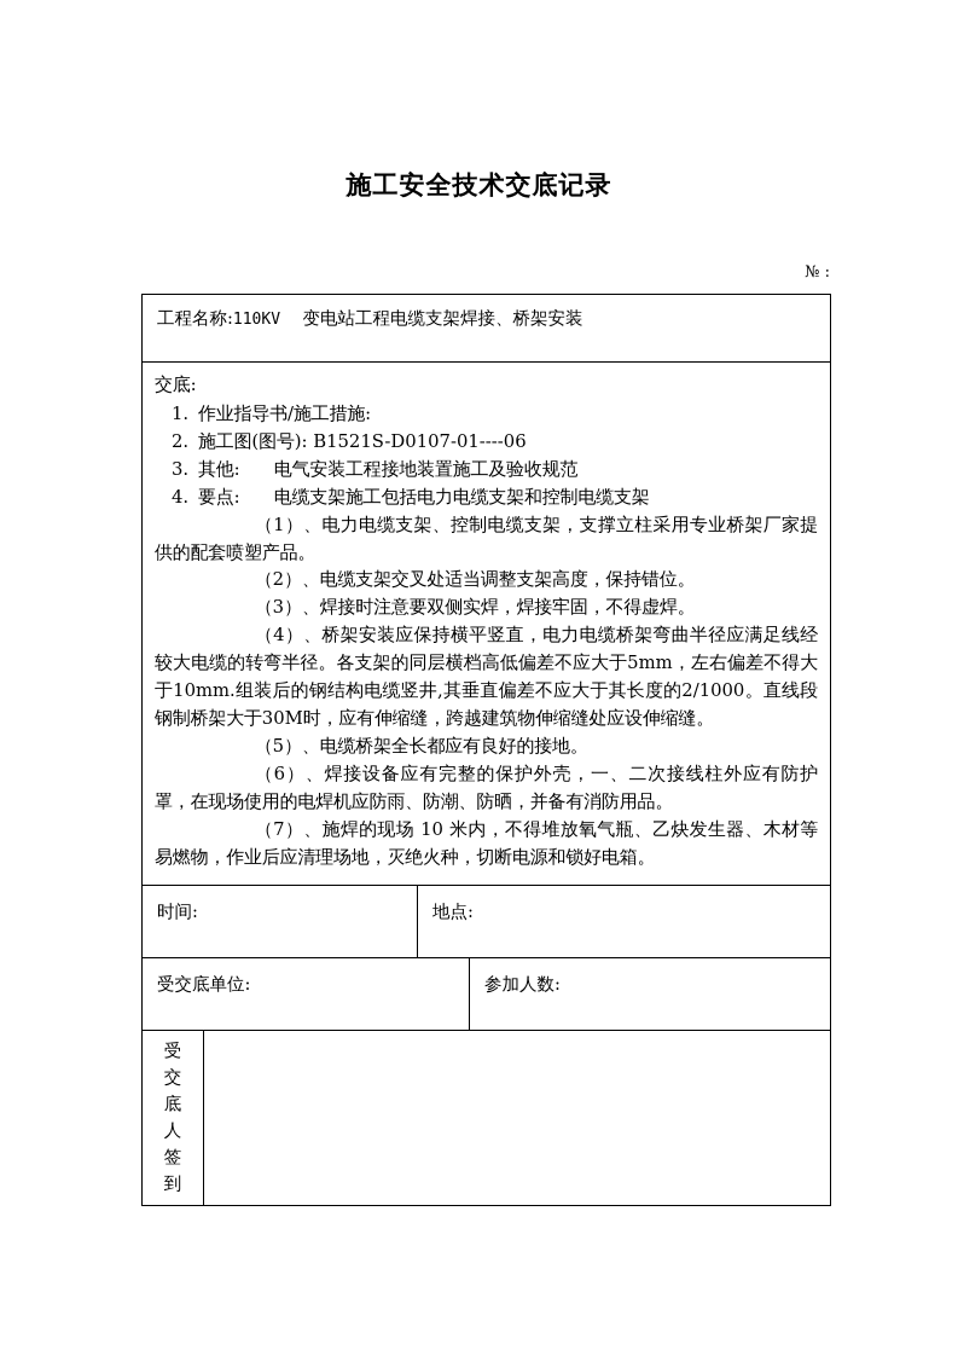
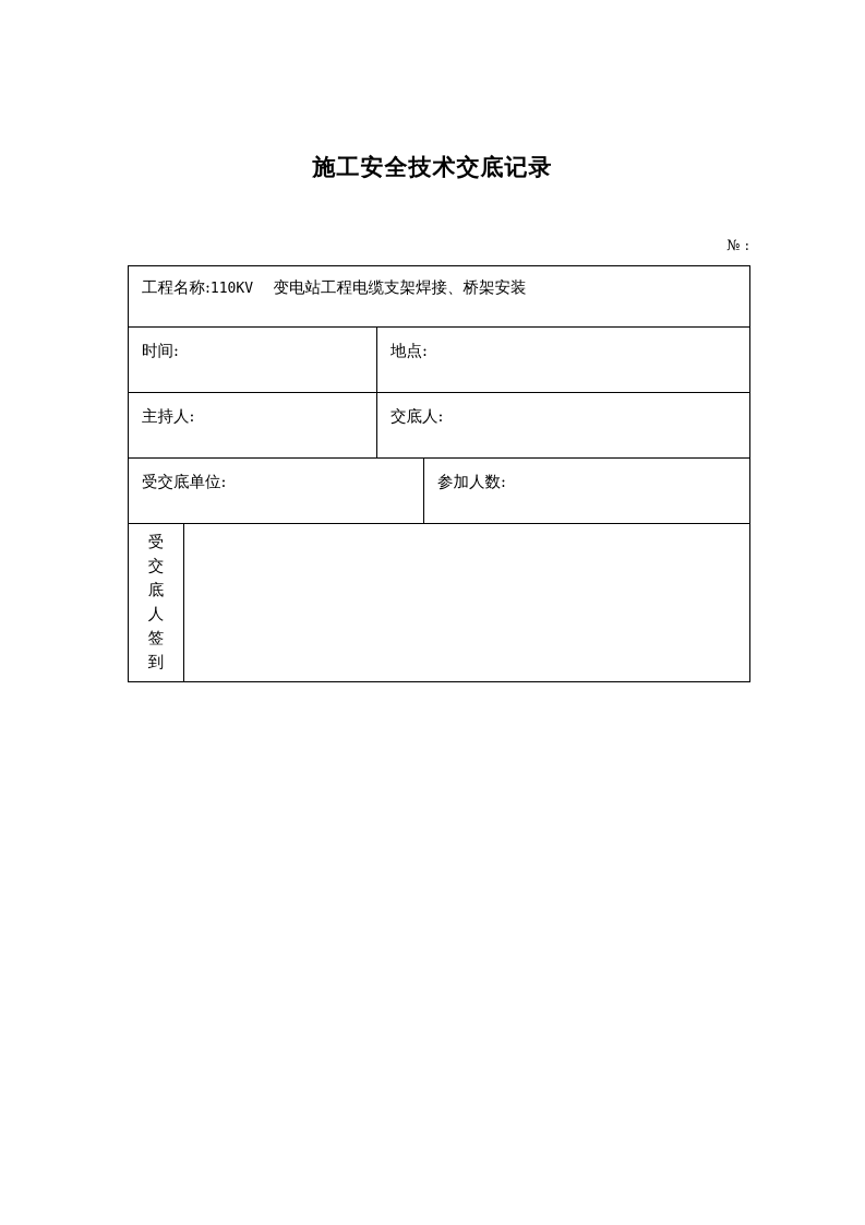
  施工安全技术交底记录
  № :
  工程名称:110KV 变电站工程电缆支架焊接、桥架安装
- 交底: 1. 作业指导书/施工措施: 2. 施工图(图号): B1521S-D0107-01----06 3. 其他: 电气安装工程接地装置施工及验收规范 4. 要点: 电缆支架施工包括电力电缆支架和控制电缆支架 （1）、电力电缆支架、控制电缆支架，支撑立柱采用专业桥架厂家提供的配套喷塑产品。 （2）、电缆支架交叉处适当调整支架高度，保持错位。 （3）、焊接时注意要双侧实焊，焊接牢固，不得虚焊。 （4）、桥架安装应保持横平竖直，电力电缆桥架弯曲半径应满足线经较大电缆的转弯半径。各支架的同层横档高低偏差不应大于5mm，左右偏差不得大于10mm.组装后的钢结构电缆竖井,其垂直偏差不应大于其长度的2/1000。直线段钢制桥架大于30M时，应有伸缩缝，跨越建筑物伸缩缝处应设伸缩缝。 （5）、电缆桥架全长都应有良好的接地。 （6）、焊接设备应有完整的保护外壳，一、二次接线柱外应有防护罩，在现场使用的电焊机应防雨、防潮、防晒，并备有消防用品。 （7）、施焊的现场 10 米内，不得堆放氧气瓶、乙炔发生器、木材等易燃物，作业后应清理场地，灭绝火种，切断电源和锁好电箱。
  时间:	地点:
+ 主持人:	交底人:
  受交底单位:	参加人数:
  受 交 底 人 签 到
